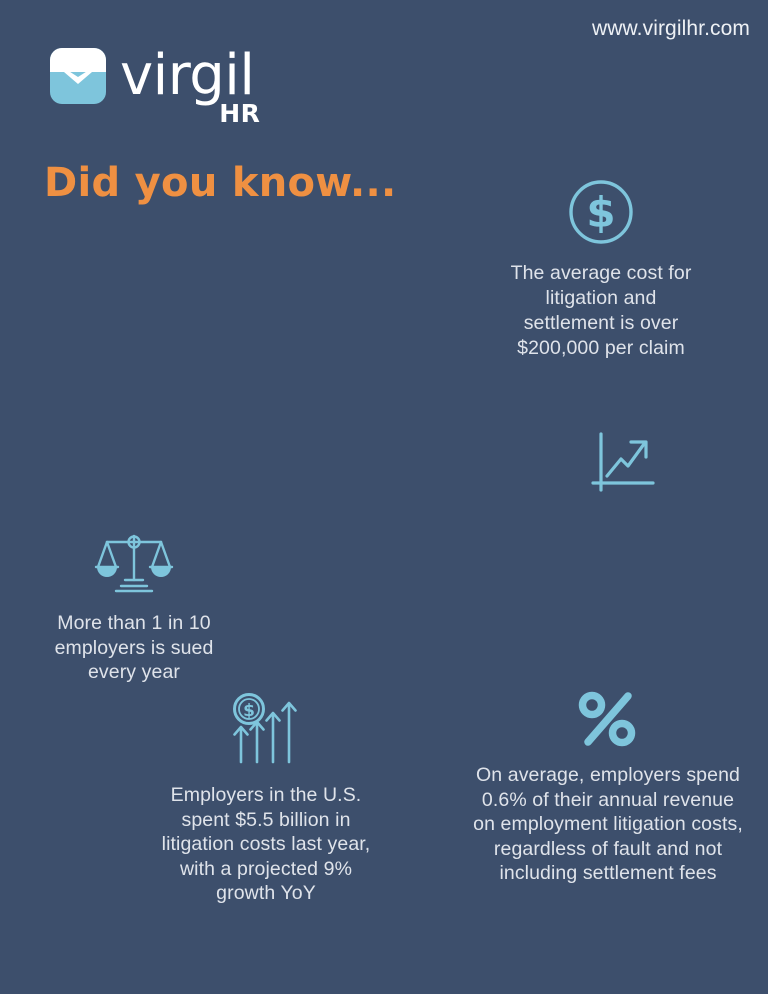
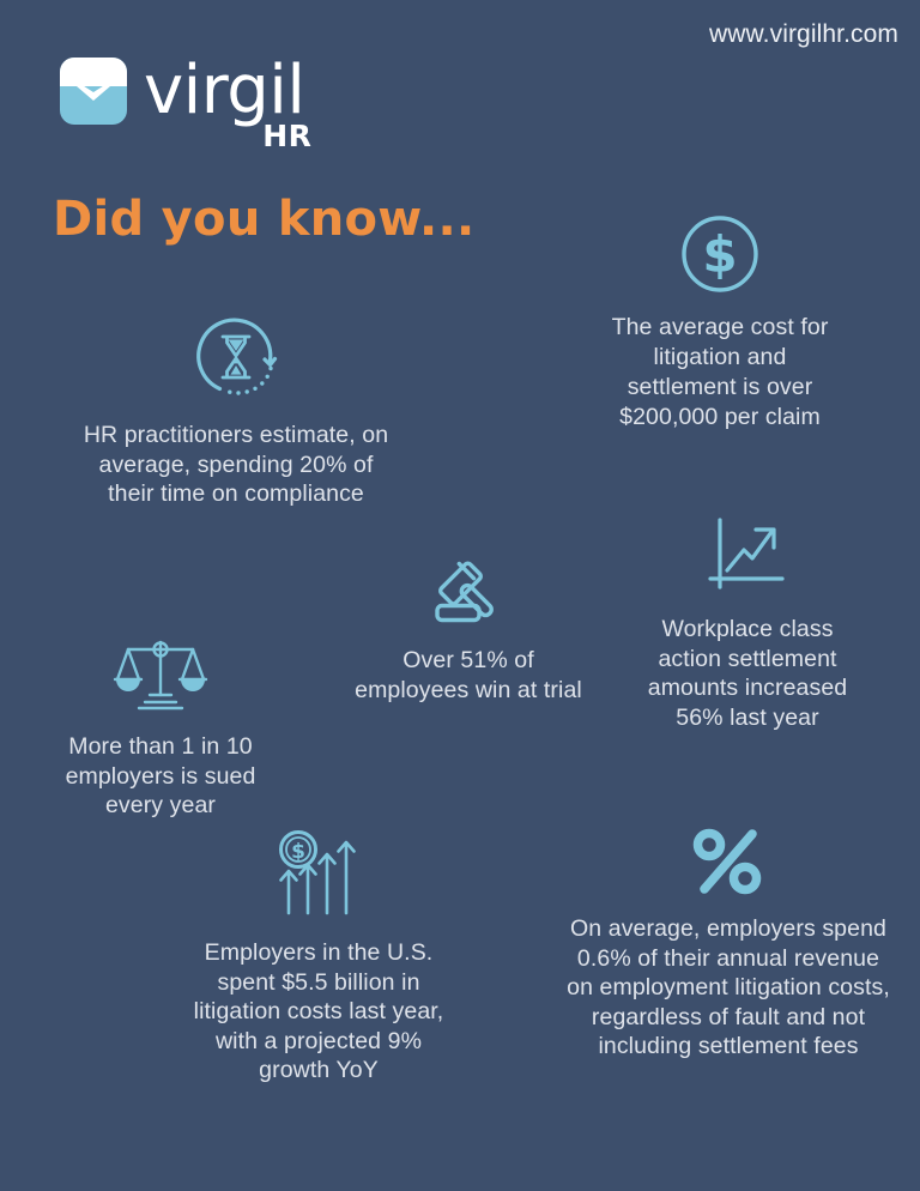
  www.virgilhr.com
  virgil
  HR
  Did you know...
  $
  The average cost for litigation and settlement is over $200,000 per claim
+ HR practitioners estimate, on average, spending 20% of their time on compliance
+ Over 51% of employees win at trial
+ Workplace class action settlement amounts increased 56% last year
  More than 1 in 10 employers is sued every year
  $
  Employers in the U.S. spent $5.5 billion in litigation costs last year, with a projected 9% growth YoY
  On average, employers spend 0.6% of their annual revenue on employment litigation costs, regardless of fault and not including settlement fees
